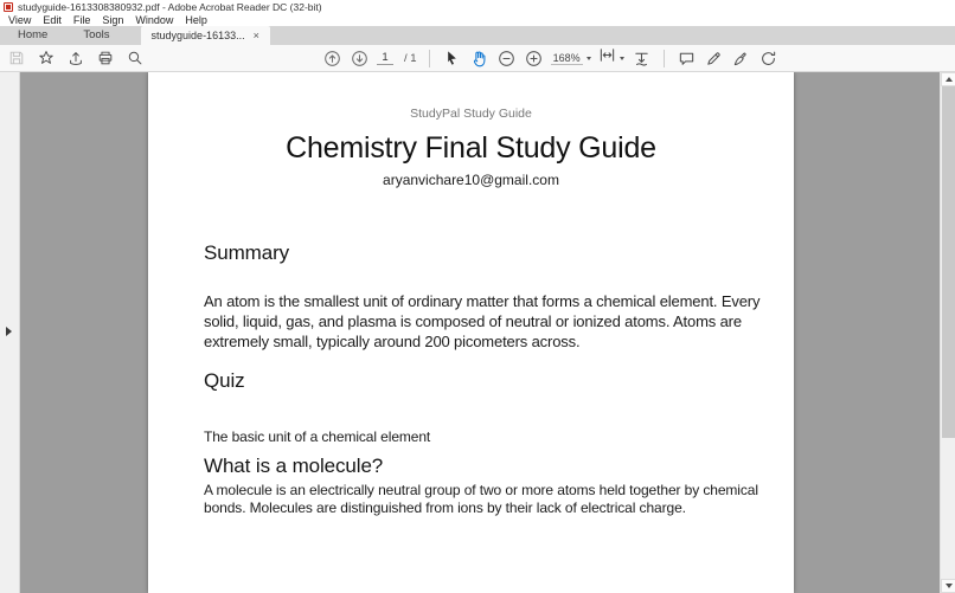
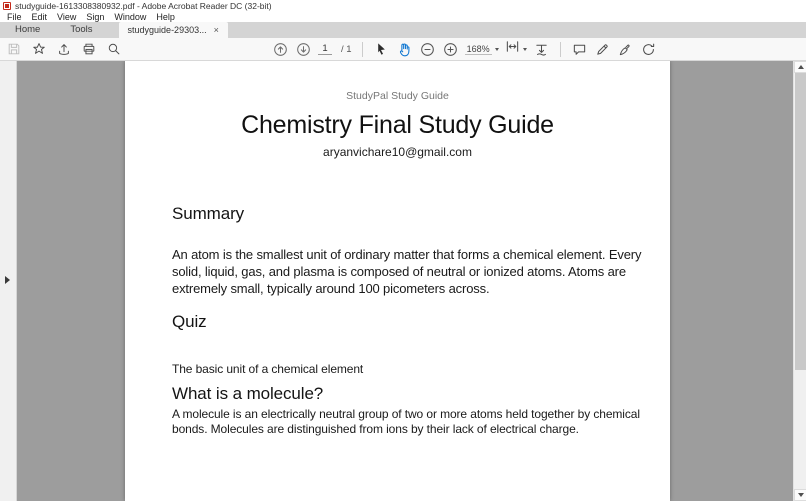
  studyguide-1613308380932.pdf - Adobe Acrobat Reader DC (32-bit)
- View
+ File
  Edit
- File
+ View
  Sign
  Window
  Help
  Home
  Tools
- studyguide-16133...
+ studyguide-29303...
  ×
  1
  / 1
  168%
  StudyPal Study Guide
  Chemistry Final Study Guide
  aryanvichare10@gmail.com
  Summary
- An atom is the smallest unit of ordinary matter that forms a chemical element. Every solid, liquid, gas, and plasma is composed of neutral or ionized atoms. Atoms are extremely small, typically around 200 picometers across.
+ An atom is the smallest unit of ordinary matter that forms a chemical element. Every solid, liquid, gas, and plasma is composed of neutral or ionized atoms. Atoms are extremely small, typically around 100 picometers across.
  Quiz
  The basic unit of a chemical element
  What is a molecule?
  A molecule is an electrically neutral group of two or more atoms held together by chemical bonds. Molecules are distinguished from ions by their lack of electrical charge.
